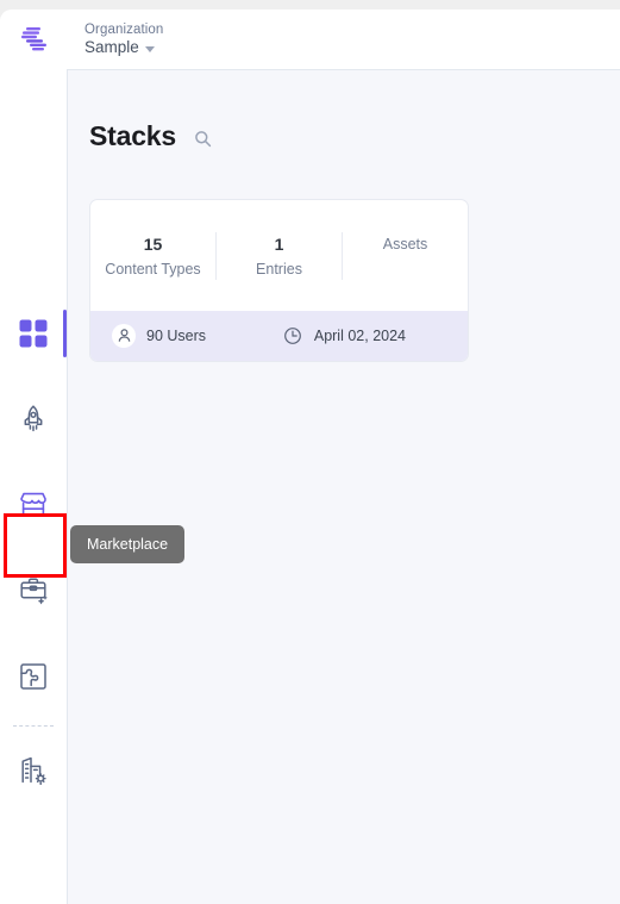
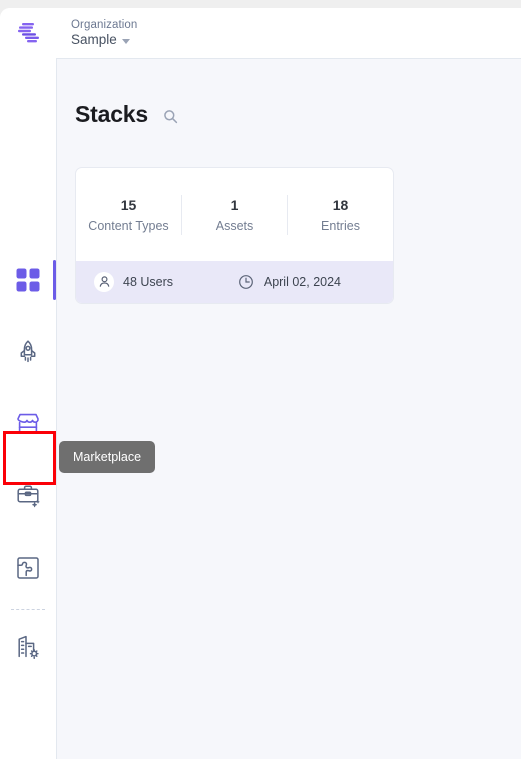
  Organization
  Sample
  Marketplace
  Stacks
  15
  Content Types
  1
- Entries
+ Assets
+ 18
- Assets
+ Entries
- 90 Users
+ 48 Users
  April 02, 2024
